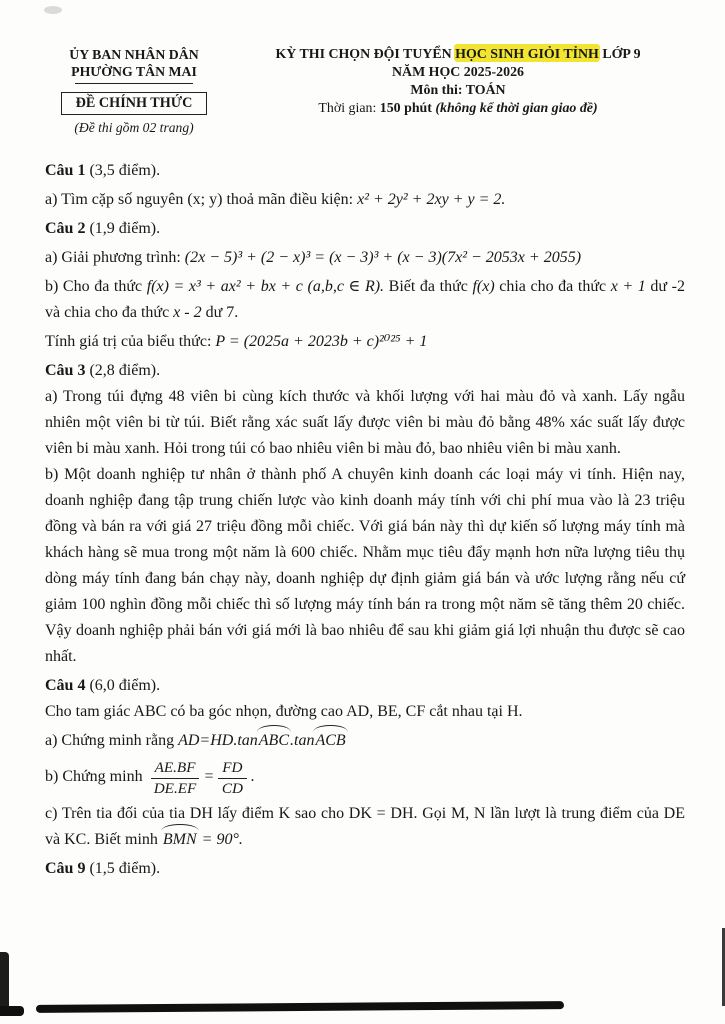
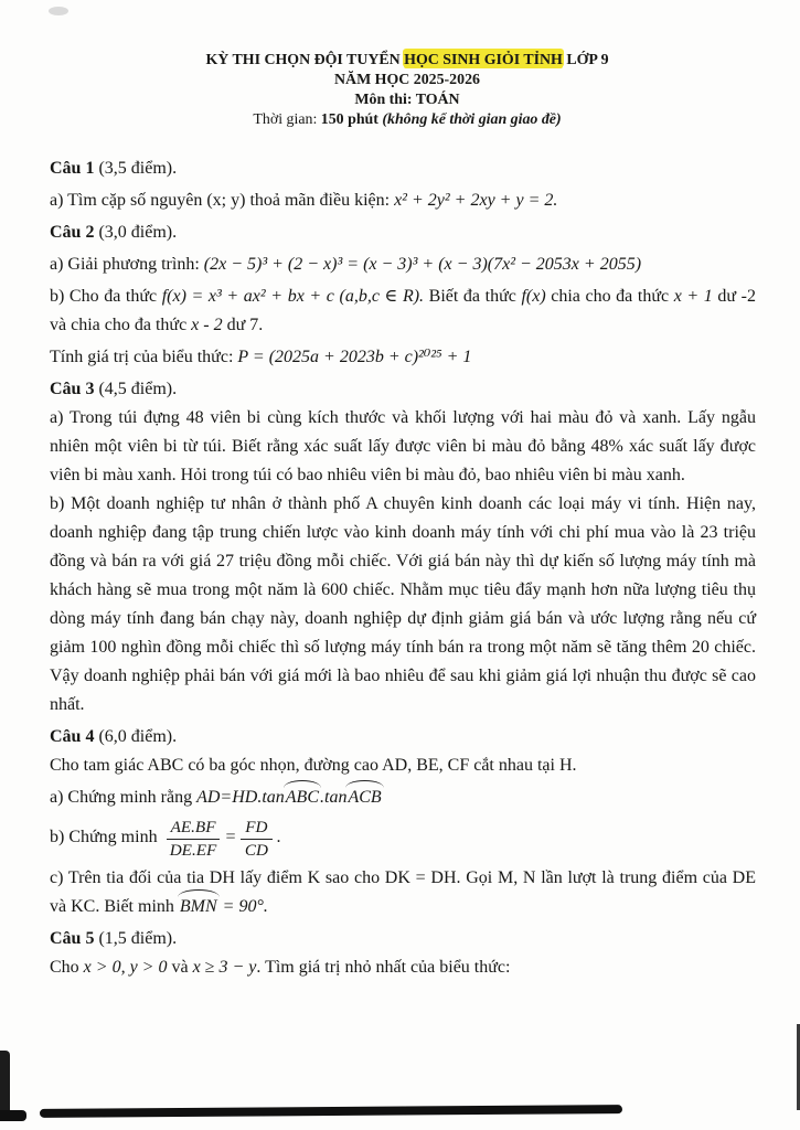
- ỦY BAN NHÂN DÂN
- PHƯỜNG TÂN MAI
- ĐỀ CHÍNH THỨC
- (Đề thi gồm 02 trang)
  KỲ THI CHỌN ĐỘI TUYỂN HỌC SINH GIỎI TỈNH LỚP 9
  NĂM HỌC 2025-2026
  Môn thi: TOÁN
  Thời gian: 150 phút (không kể thời gian giao đề)
  Câu 1 (3,5 điểm).
  a) Tìm cặp số nguyên (x; y) thoả mãn điều kiện: x² + 2y² + 2xy + y = 2.
- Câu 2 (1,9 điểm).
+ Câu 2 (3,0 điểm).
  a) Giải phương trình: (2x − 5)³ + (2 − x)³ = (x − 3)³ + (x − 3)(7x² − 2053x + 2055)
  b) Cho đa thức f(x) = x³ + ax² + bx + c (a,b,c ∈ R). Biết đa thức f(x) chia cho đa thức x + 1 dư -2 và chia cho đa thức x - 2 dư 7.
  Tính giá trị của biểu thức: P = (2025a + 2023b + c)²⁰²⁵ + 1
- Câu 3 (2,8 điểm).
+ Câu 3 (4,5 điểm).
  a) Trong túi đựng 48 viên bi cùng kích thước và khối lượng với hai màu đỏ và xanh. Lấy ngẫu nhiên một viên bi từ túi. Biết rằng xác suất lấy được viên bi màu đỏ bằng 48% xác suất lấy được viên bi màu xanh. Hỏi trong túi có bao nhiêu viên bi màu đỏ, bao nhiêu viên bi màu xanh.
  b) Một doanh nghiệp tư nhân ở thành phố A chuyên kinh doanh các loại máy vi tính. Hiện nay, doanh nghiệp đang tập trung chiến lược vào kinh doanh máy tính với chi phí mua vào là 23 triệu đồng và bán ra với giá 27 triệu đồng mỗi chiếc. Với giá bán này thì dự kiến số lượng máy tính mà khách hàng sẽ mua trong một năm là 600 chiếc. Nhằm mục tiêu đẩy mạnh hơn nữa lượng tiêu thụ dòng máy tính đang bán chạy này, doanh nghiệp dự định giảm giá bán và ước lượng rằng nếu cứ giảm 100 nghìn đồng mỗi chiếc thì số lượng máy tính bán ra trong một năm sẽ tăng thêm 20 chiếc. Vậy doanh nghiệp phải bán với giá mới là bao nhiêu để sau khi giảm giá lợi nhuận thu được sẽ cao nhất.
  Câu 4 (6,0 điểm).
  Cho tam giác ABC có ba góc nhọn, đường cao AD, BE, CF cắt nhau tại H.
  a) Chứng minh rằng AD=HD.tanABC.tanACB
  b) Chứng minh
  AE.BF
  DE.EF
  =
  FD
  CD
  .
  c) Trên tia đối của tia DH lấy điểm K sao cho DK = DH. Gọi M, N lần lượt là trung điểm của DE và KC. Biết minh BMN = 90°.
- Câu 9 (1,5 điểm).
+ Câu 5 (1,5 điểm).
+ Cho x > 0, y > 0 và x ≥ 3 − y. Tìm giá trị nhỏ nhất của biểu thức:
